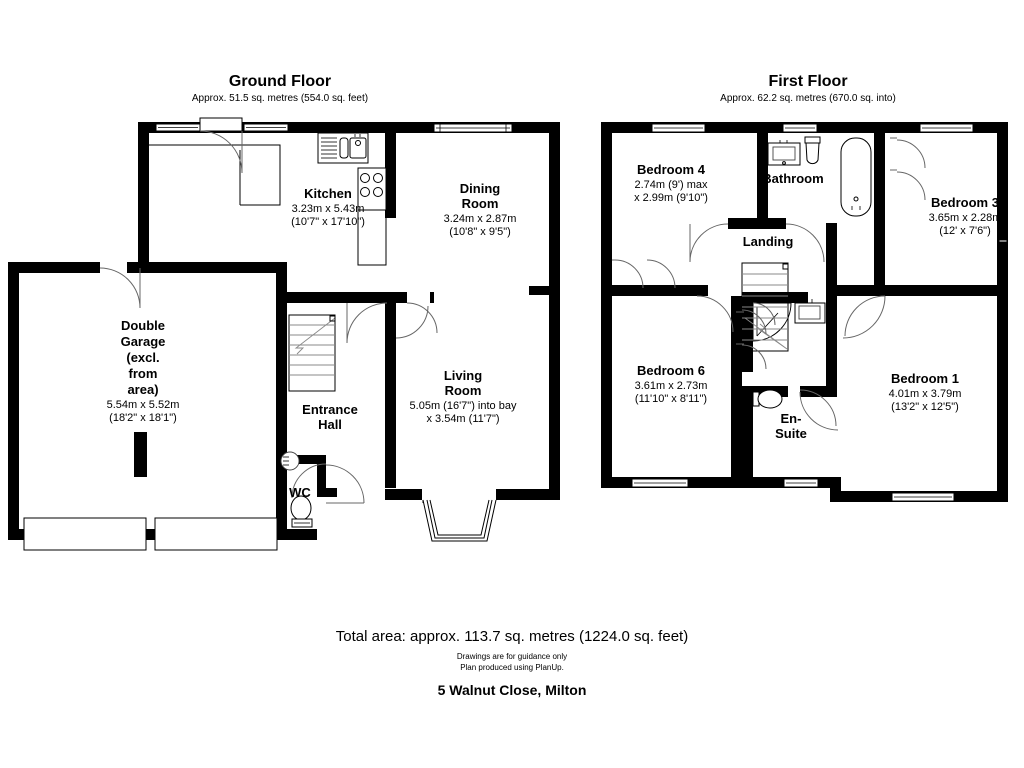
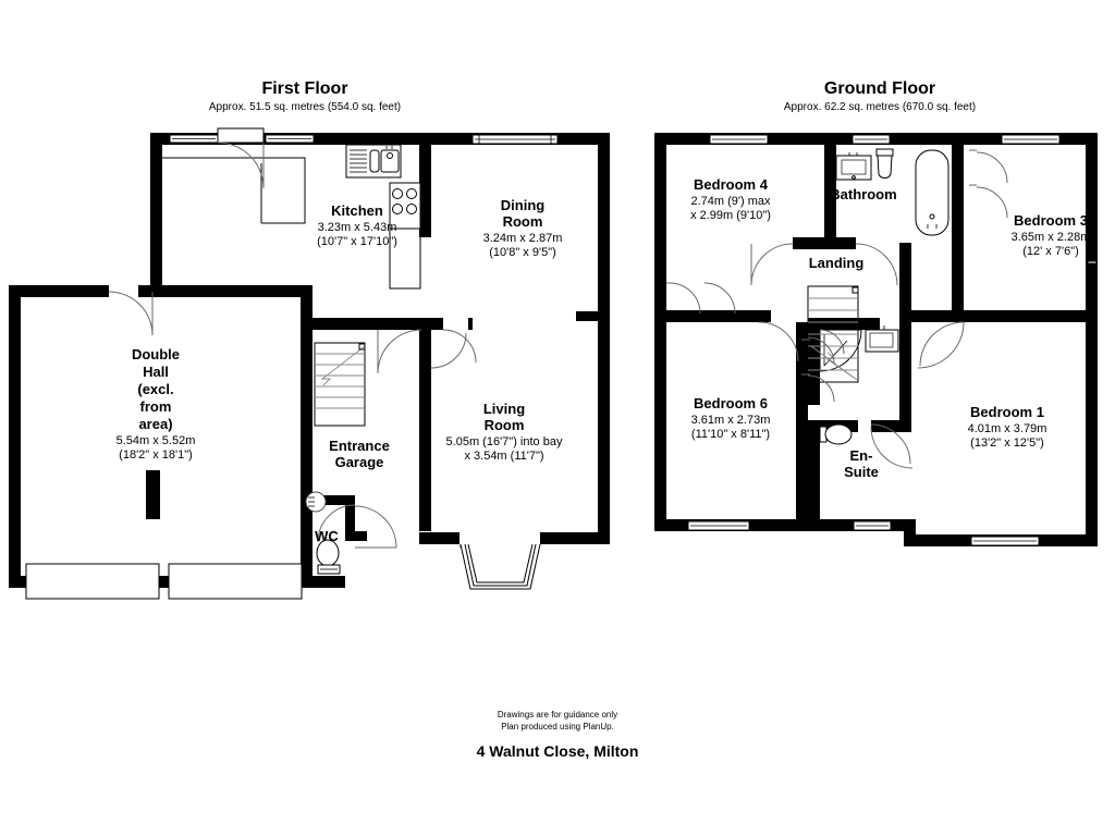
- Ground Floor
+ First Floor
  Approx. 51.5 sq. metres (554.0 sq. feet)
  Kitchen
  3.23m x 5.43m
  (10'7" x 17'10")
  Dining
  Room
  3.24m x 2.87m
  (10'8" x 9'5")
  Double
- Garage
+ Hall
  (excl.
  from
  area)
  5.54m x 5.52m
  (18'2" x 18'1")
  Entrance
- Hall
+ Garage
  WC
  Living
  Room
  5.05m (16'7") into bay
  x 3.54m (11'7")
- First Floor
+ Ground Floor
- Approx. 62.2 sq. metres (670.0 sq. into)
+ Approx. 62.2 sq. metres (670.0 sq. feet)
  Bedroom 4
  2.74m (9') max
  x 2.99m (9'10")
  Bathroom
  Bedroom 3
  3.65m x 2.28m
  (12' x 7'6")
  Landing
  Bedroom 6
  3.61m x 2.73m
  (11'10" x 8'11")
  En-
  Suite
  Bedroom 1
  4.01m x 3.79m
  (13'2" x 12'5")
- Total area: approx. 113.7 sq. metres (1224.0 sq. feet)
  Drawings are for guidance only
  Plan produced using PlanUp.
- 5 Walnut Close, Milton
+ 4 Walnut Close, Milton
